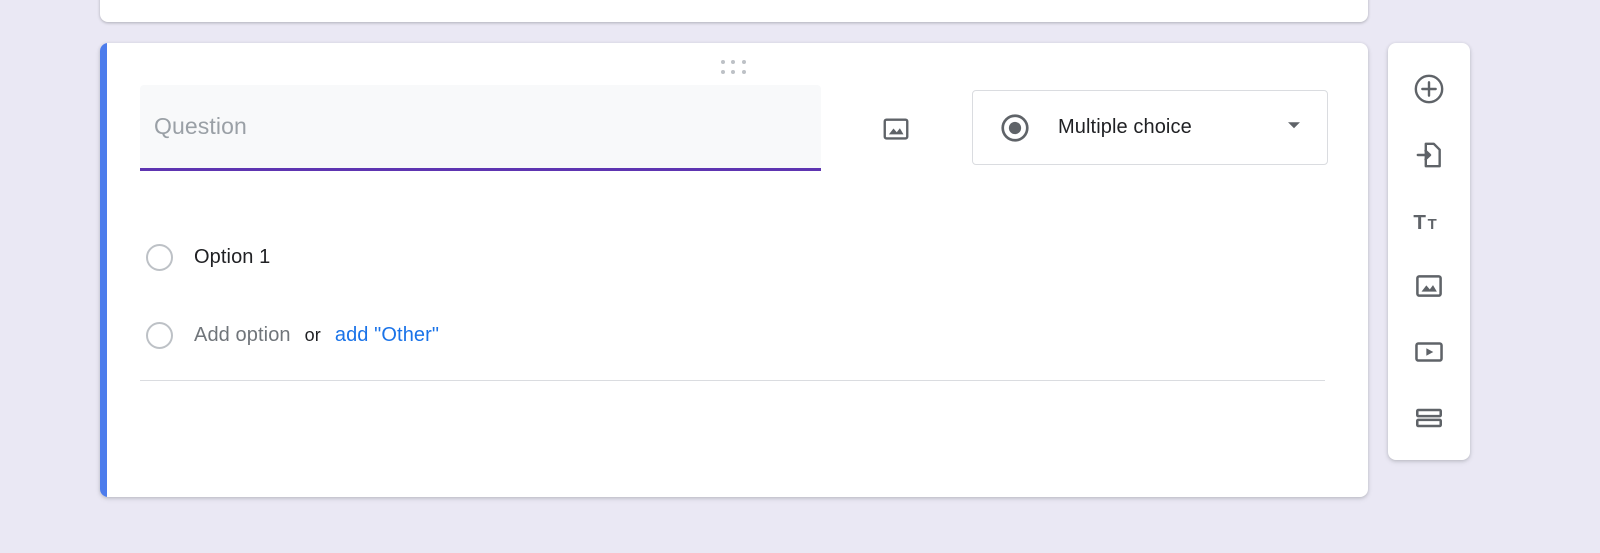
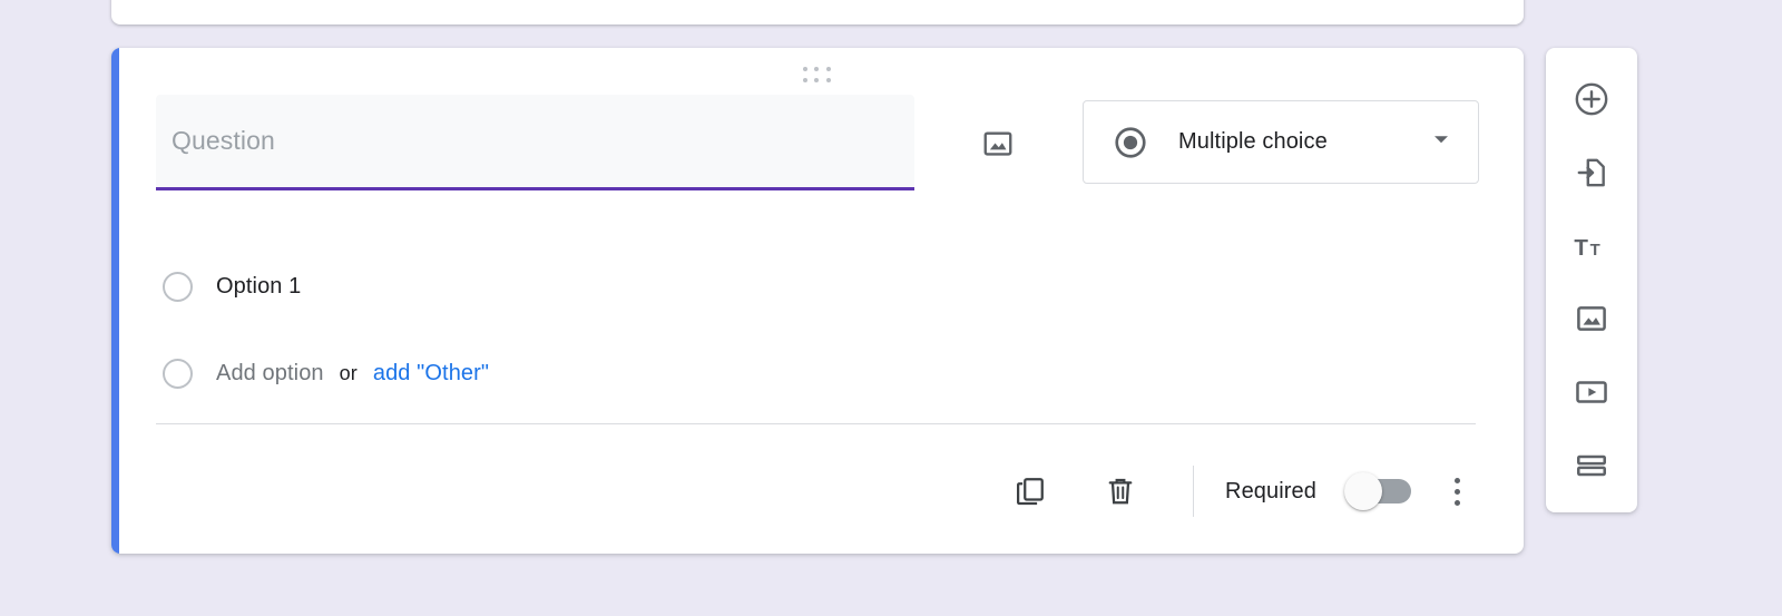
  Question
  Multiple choice
  Option 1
  Add option
  or
  add "Other"
+ Required
  T
  T
